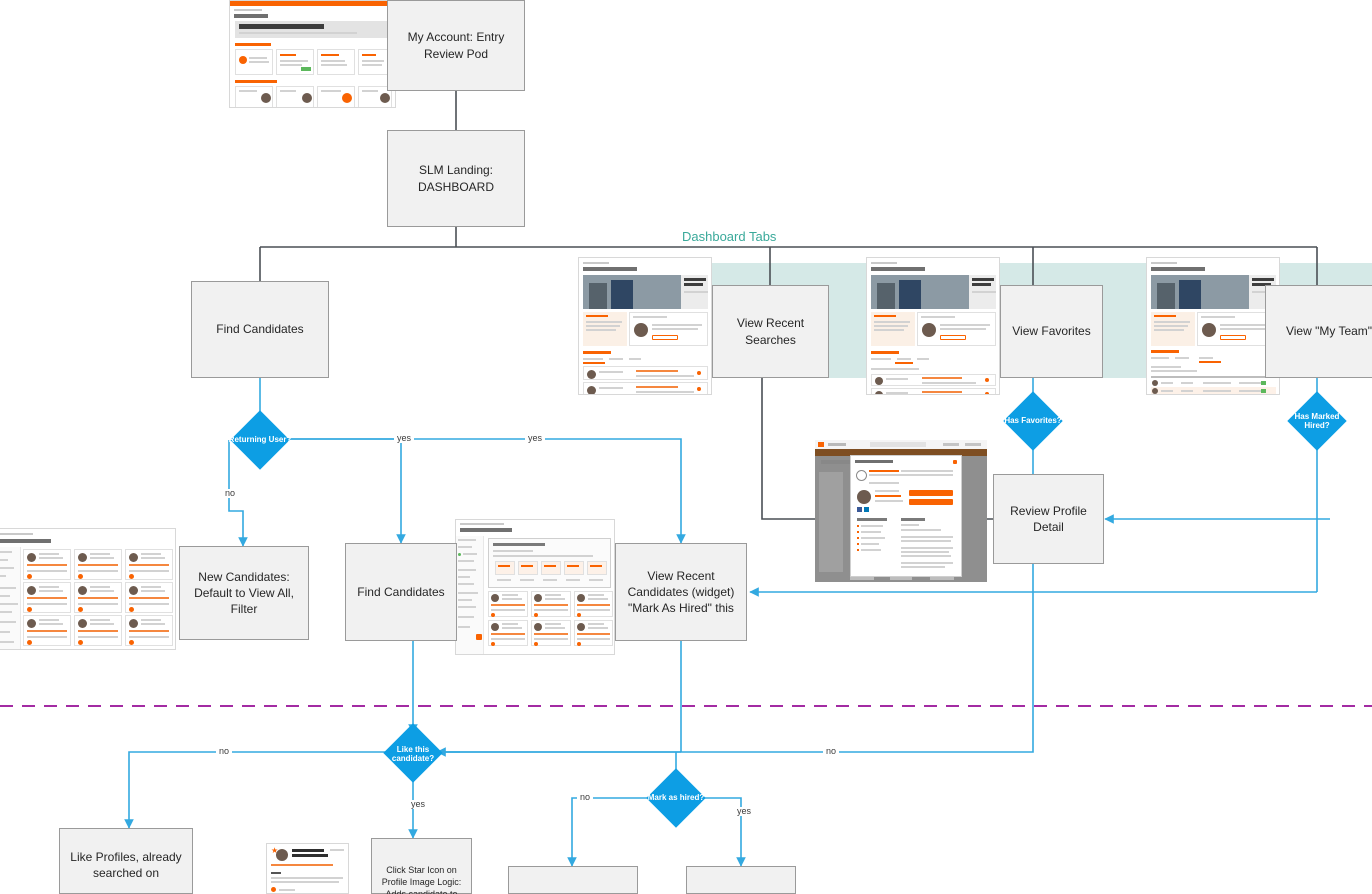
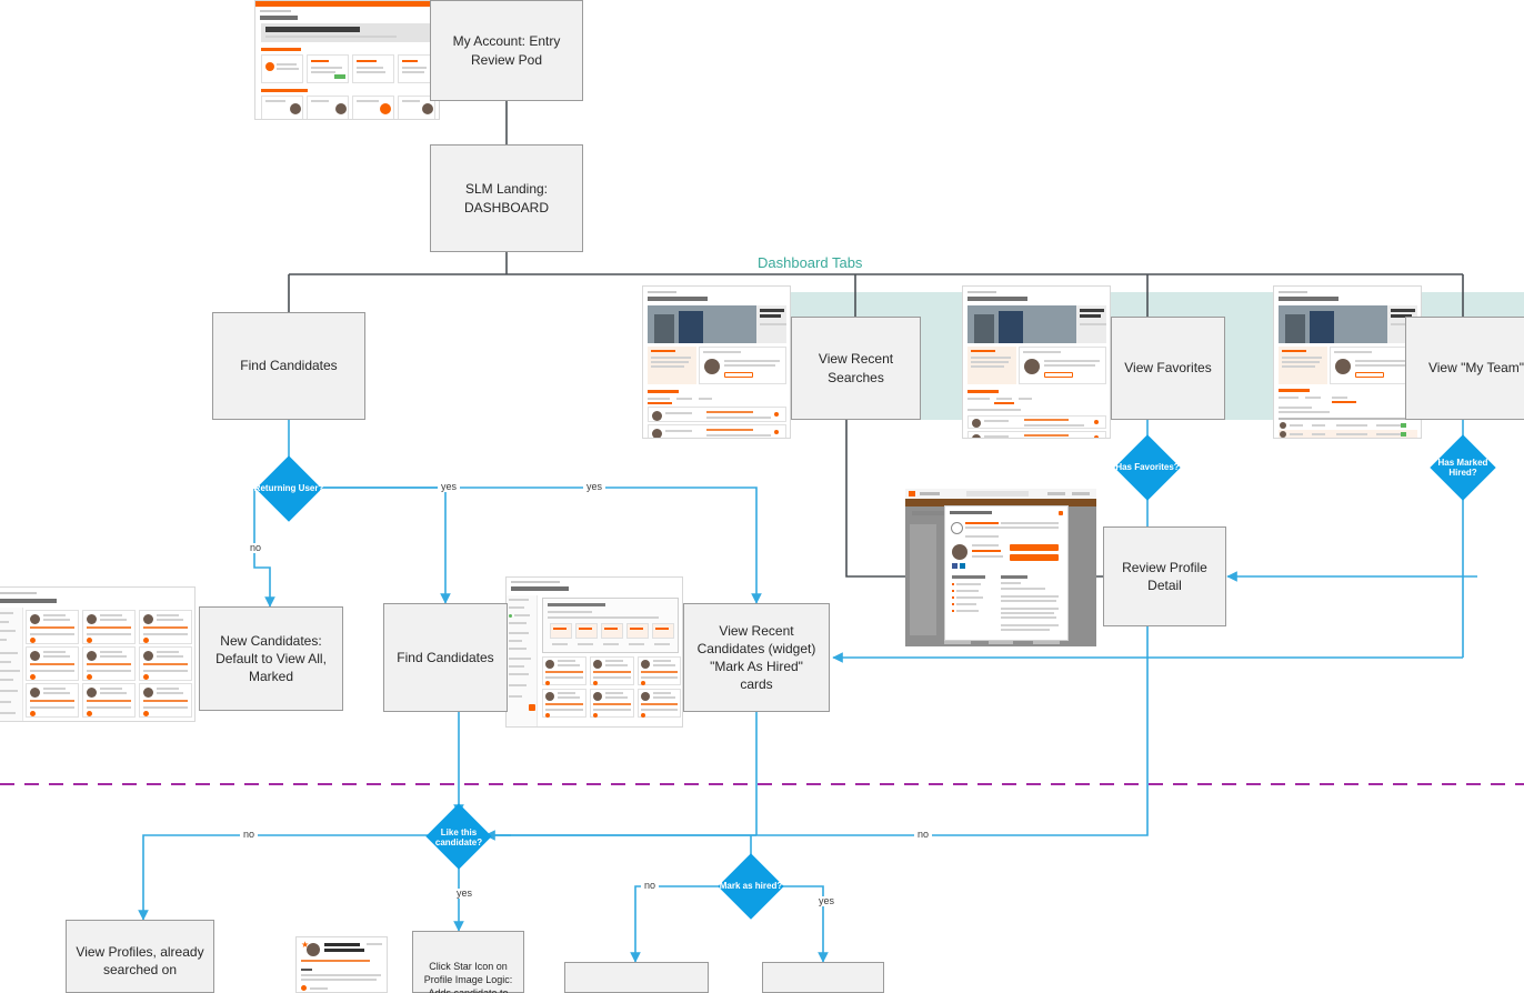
  ★
  My Account: Entry Review Pod
  SLM Landing: DASHBOARD
  Find Candidates
  View Recent Searches
  View Favorites
  View "My Team"
- New Candidates: Default to View All, Filter
+ New Candidates: Default to View All, Marked
  Find Candidates
- View Recent Candidates (widget) "Mark As Hired" this
+ View Recent Candidates (widget) "Mark As Hired" cards
  Review Profile Detail
- Like Profiles, already searched on
+ View Profiles, already searched on
  Returning User?
  Has Favorites?
  Has Marked
  Hired?
  Like this
  candidate?
  Mark as hired?
  yes
  yes
  no
  no
  no
  yes
  no
  yes
  Dashboard Tabs
